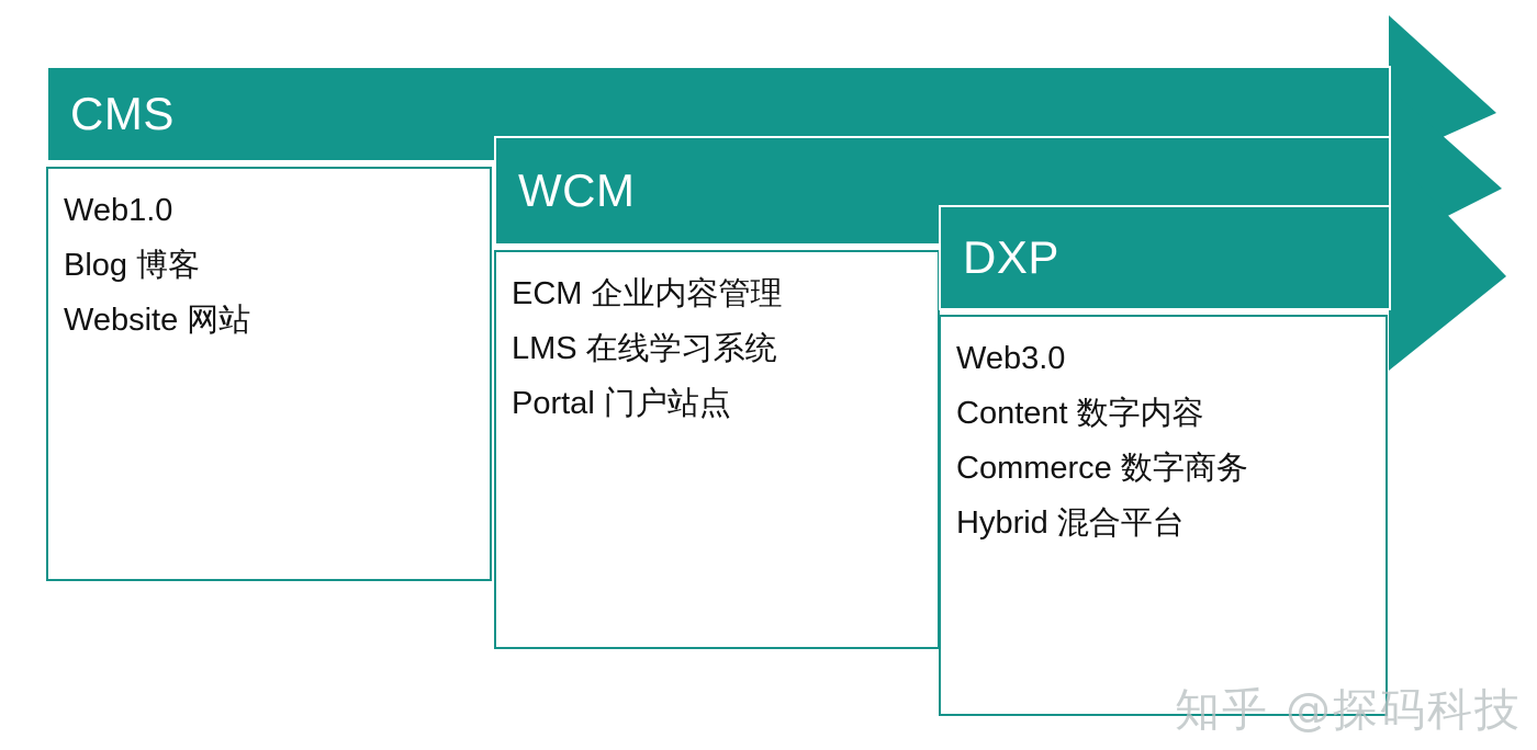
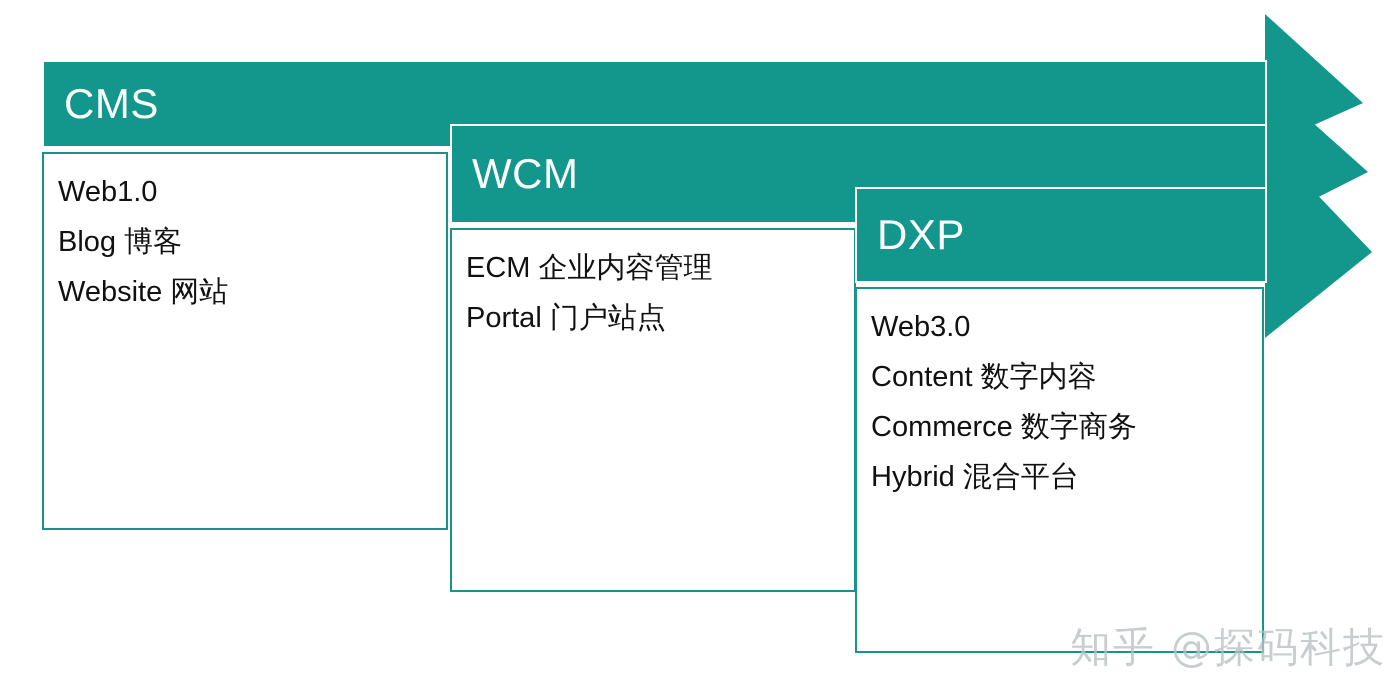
  CMS
  Web1.0
  Blog 博客
  Website 网站
  WCM
  ECM 企业内容管理
- LMS 在线学习系统
  Portal 门户站点
  DXP
  Web3.0
  Content 数字内容
  Commerce 数字商务
  Hybrid 混合平台
  知乎 @探码科技
